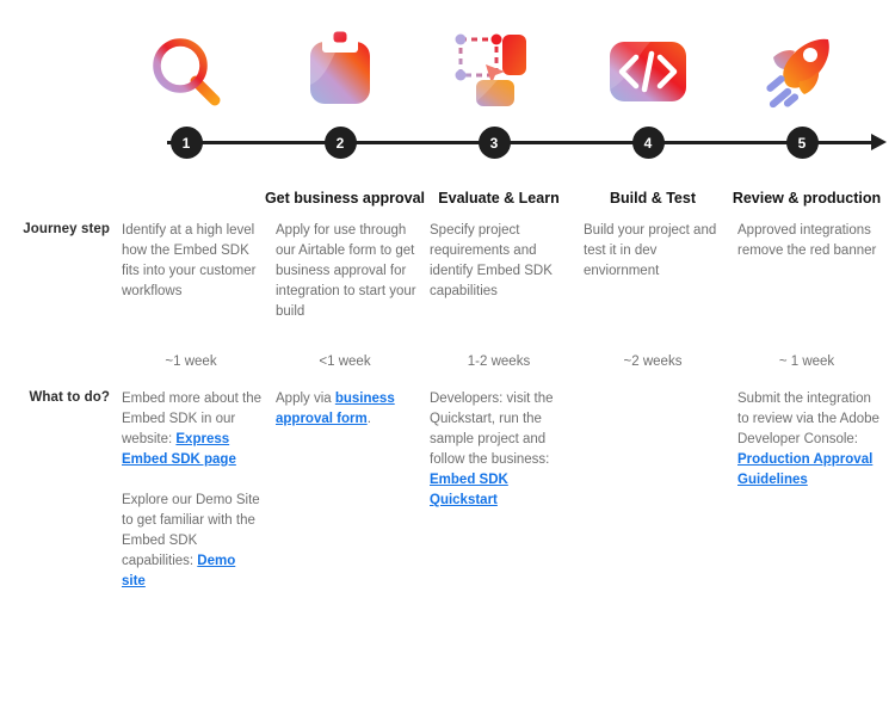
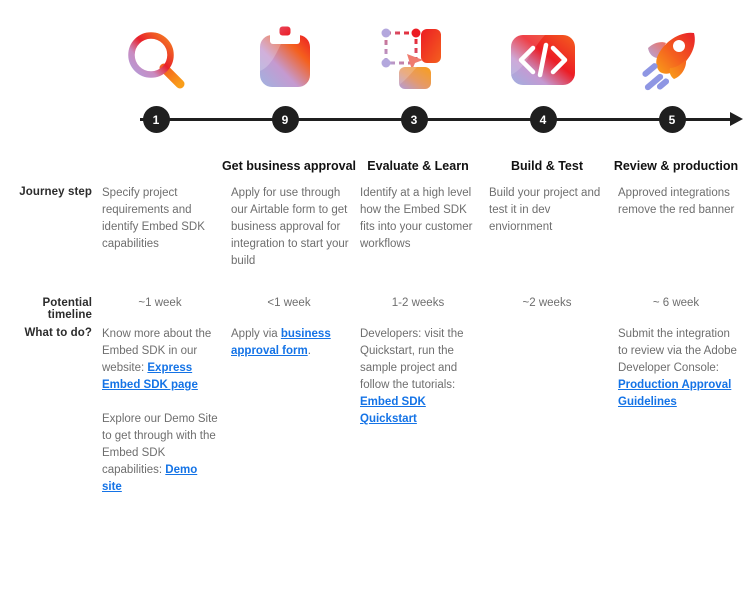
  1
- 2
+ 9
  3
  4
  5
  Journey step
+ Potential timeline
  What to do?
  Get business approval
  Evaluate & Learn
  Build & Test
  Review & production
- Identify at a high level how the Embed SDK fits into your customer workflows
+ Specify project requirements and identify Embed SDK capabilities
  Apply for use through our Airtable form to get business approval for integration to start your build
- Specify project requirements and identify Embed SDK capabilities
+ Identify at a high level how the Embed SDK fits into your customer workflows
  Build your project and test it in dev enviornment
  Approved integrations remove the red banner
  ~1 week
  <1 week
  1-2 weeks
  ~2 weeks
- ~ 1 week
+ ~ 6 week
- Embed more about the Embed SDK in our website: Express Embed SDK page
+ Know more about the Embed SDK in our website: Express Embed SDK page
- Explore our Demo Site to get familiar with the Embed SDK capabilities: Demo site
+ Explore our Demo Site to get through with the Embed SDK capabilities: Demo site
  Apply via business approval form.
- Developers: visit the Quickstart, run the sample project and follow the business: Embed SDK Quickstart
+ Developers: visit the Quickstart, run the sample project and follow the tutorials: Embed SDK Quickstart
  Submit the integration to review via the Adobe Developer Console: Production Approval Guidelines
